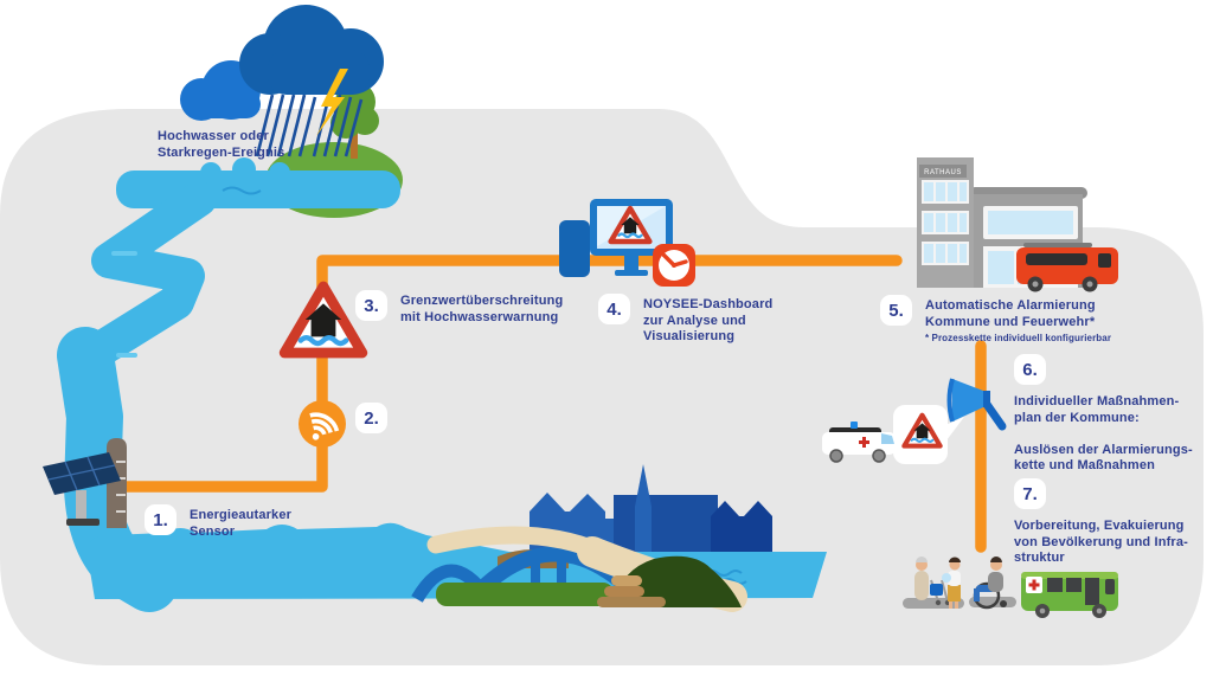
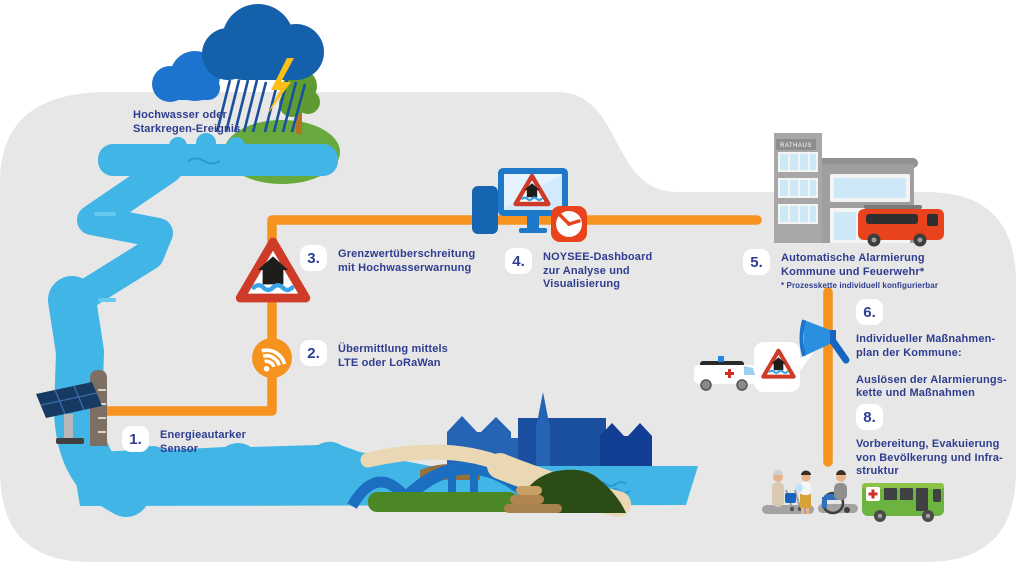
  Hochwasser oder
  Starkregen-Ereignis
  1.
  Energieautarker
  Sensor
  2.
+ Übermittlung mittels
+ LTE oder LoRaWan
  3.
  Grenzwertüberschreitung
  mit Hochwasserwarnung
  4.
  NOYSEE-Dashboard
  zur Analyse und
  Visualisierung
  5.
  Automatische Alarmierung
  Kommune und Feuerwehr*
  * Prozesskette individuell konfigurierbar
  6.
  Individueller Maßnahmen-
  plan der Kommune:
  Auslösen der Alarmierungs-
  kette und Maßnahmen
- 7.
+ 8.
  Vorbereitung, Evakuierung
  von Bevölkerung und Infra-
  struktur
